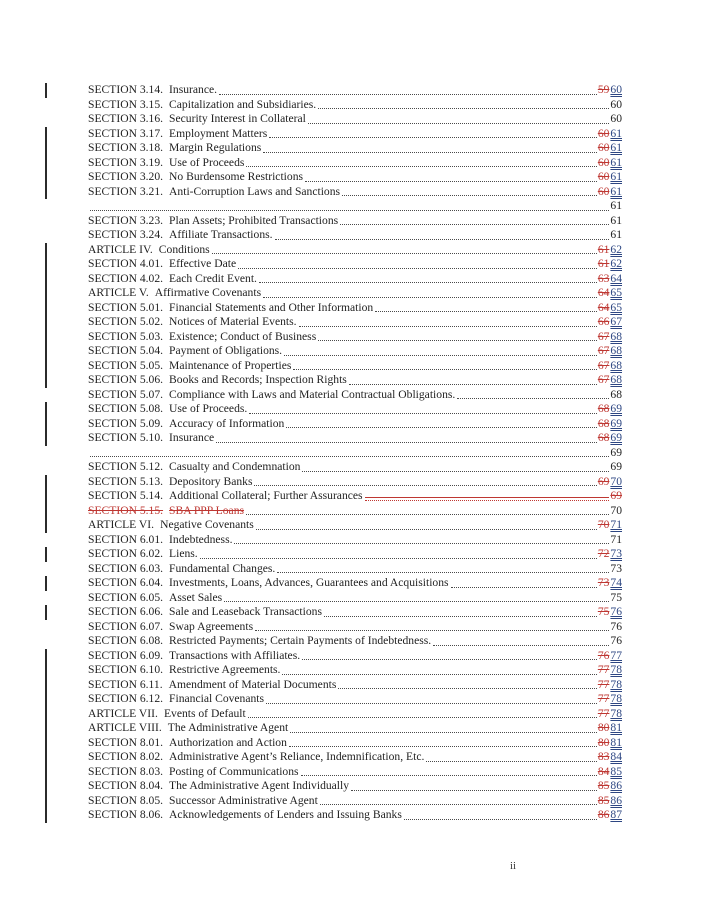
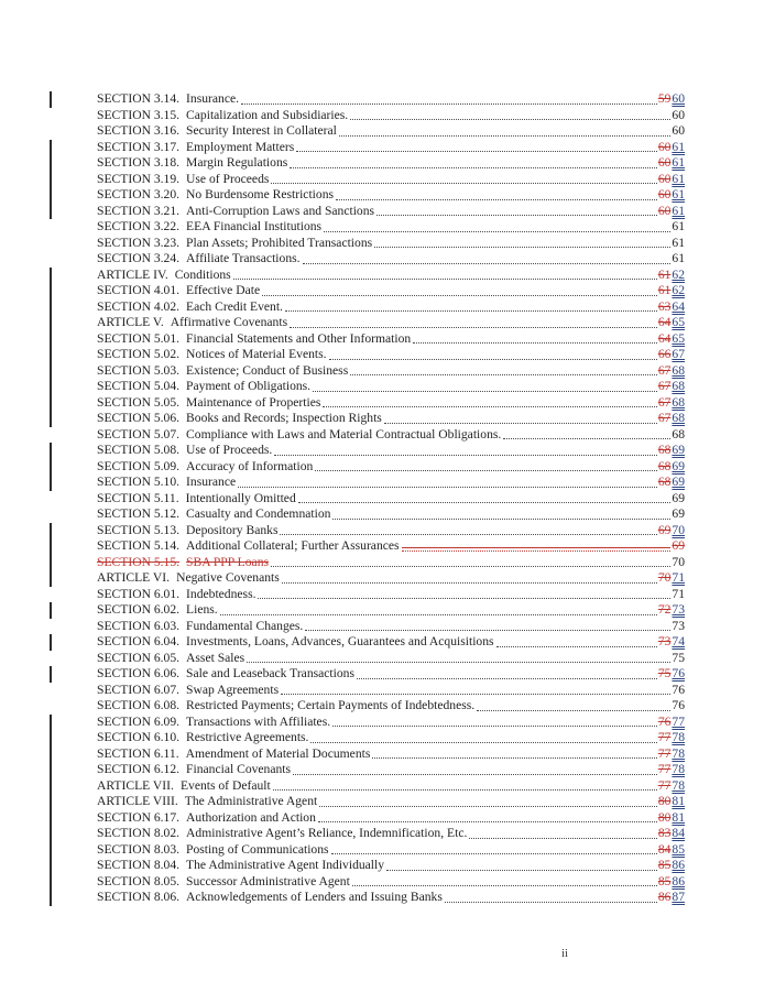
  SECTION 3.14. Insurance.
  5960
  SECTION 3.15. Capitalization and Subsidiaries.
  60
  SECTION 3.16. Security Interest in Collateral
  60
  SECTION 3.17. Employment Matters
  6061
  SECTION 3.18. Margin Regulations
  6061
  SECTION 3.19. Use of Proceeds
  6061
  SECTION 3.20. No Burdensome Restrictions
  6061
  SECTION 3.21. Anti-Corruption Laws and Sanctions
  6061
+ SECTION 3.22. EEA Financial Institutions
  61
  SECTION 3.23. Plan Assets; Prohibited Transactions
  61
  SECTION 3.24. Affiliate Transactions.
  61
  ARTICLE IV. Conditions
  6162
  SECTION 4.01. Effective Date
  6162
  SECTION 4.02. Each Credit Event.
  6364
  ARTICLE V. Affirmative Covenants
  6465
  SECTION 5.01. Financial Statements and Other Information
  6465
  SECTION 5.02. Notices of Material Events.
  6667
  SECTION 5.03. Existence; Conduct of Business
  6768
  SECTION 5.04. Payment of Obligations.
  6768
  SECTION 5.05. Maintenance of Properties
  6768
  SECTION 5.06. Books and Records; Inspection Rights
  6768
  SECTION 5.07. Compliance with Laws and Material Contractual Obligations.
  68
  SECTION 5.08. Use of Proceeds.
  6869
  SECTION 5.09. Accuracy of Information
  6869
  SECTION 5.10. Insurance
  6869
+ SECTION 5.11. Intentionally Omitted
  69
  SECTION 5.12. Casualty and Condemnation
  69
  SECTION 5.13. Depository Banks
  6970
  SECTION 5.14. Additional Collateral; Further Assurances
  69
  SECTION 5.15. SBA PPP Loans
  70
  ARTICLE VI. Negative Covenants
  7071
  SECTION 6.01. Indebtedness.
  71
  SECTION 6.02. Liens.
  7273
  SECTION 6.03. Fundamental Changes.
  73
  SECTION 6.04. Investments, Loans, Advances, Guarantees and Acquisitions
  7374
  SECTION 6.05. Asset Sales
  75
  SECTION 6.06. Sale and Leaseback Transactions
  7576
  SECTION 6.07. Swap Agreements
  76
  SECTION 6.08. Restricted Payments; Certain Payments of Indebtedness.
  76
  SECTION 6.09. Transactions with Affiliates.
  7677
  SECTION 6.10. Restrictive Agreements.
  7778
  SECTION 6.11. Amendment of Material Documents
  7778
  SECTION 6.12. Financial Covenants
  7778
  ARTICLE VII. Events of Default
  7778
  ARTICLE VIII. The Administrative Agent
  8081
- SECTION 8.01. Authorization and Action
+ SECTION 6.17. Authorization and Action
  8081
  SECTION 8.02. Administrative Agent’s Reliance, Indemnification, Etc.
  8384
  SECTION 8.03. Posting of Communications
  8485
  SECTION 8.04. The Administrative Agent Individually
  8586
  SECTION 8.05. Successor Administrative Agent
  8586
  SECTION 8.06. Acknowledgements of Lenders and Issuing Banks
  8687
  ii
